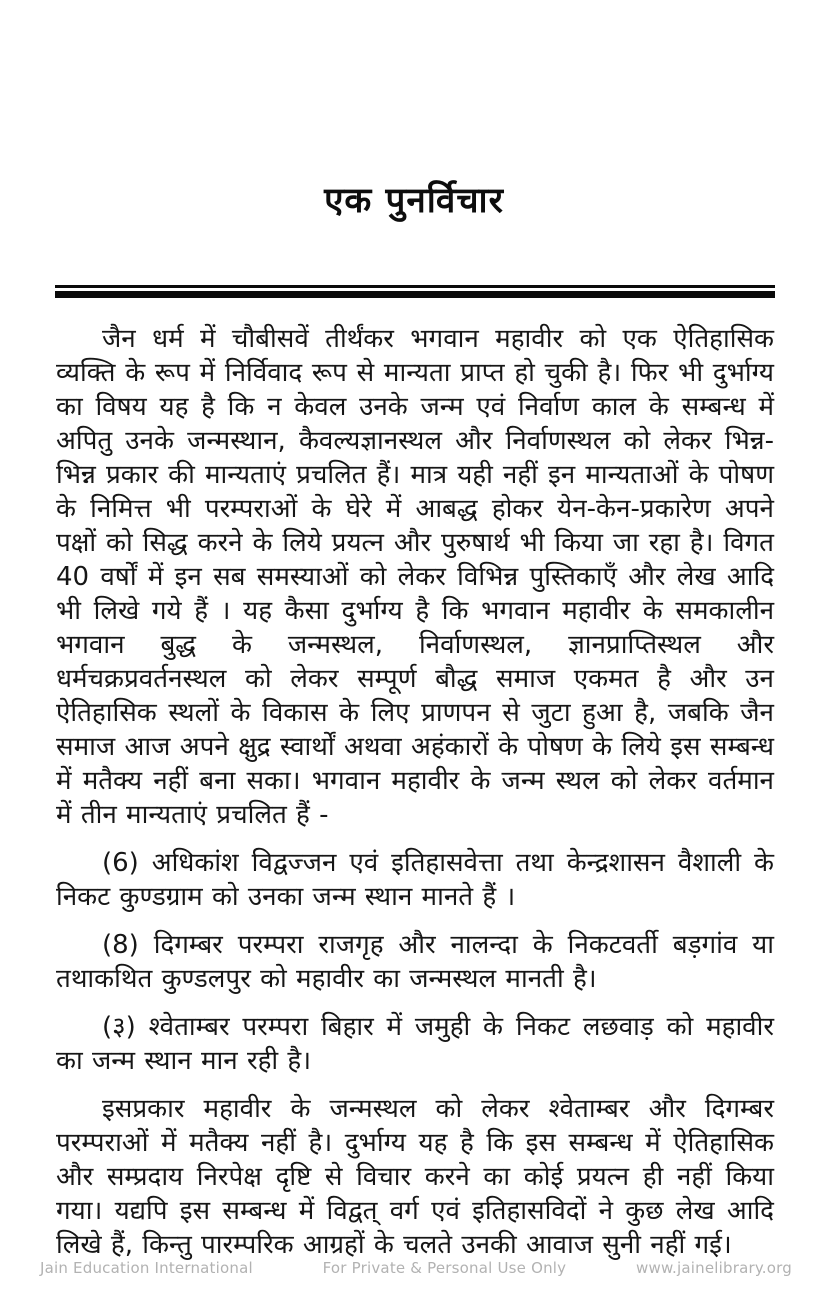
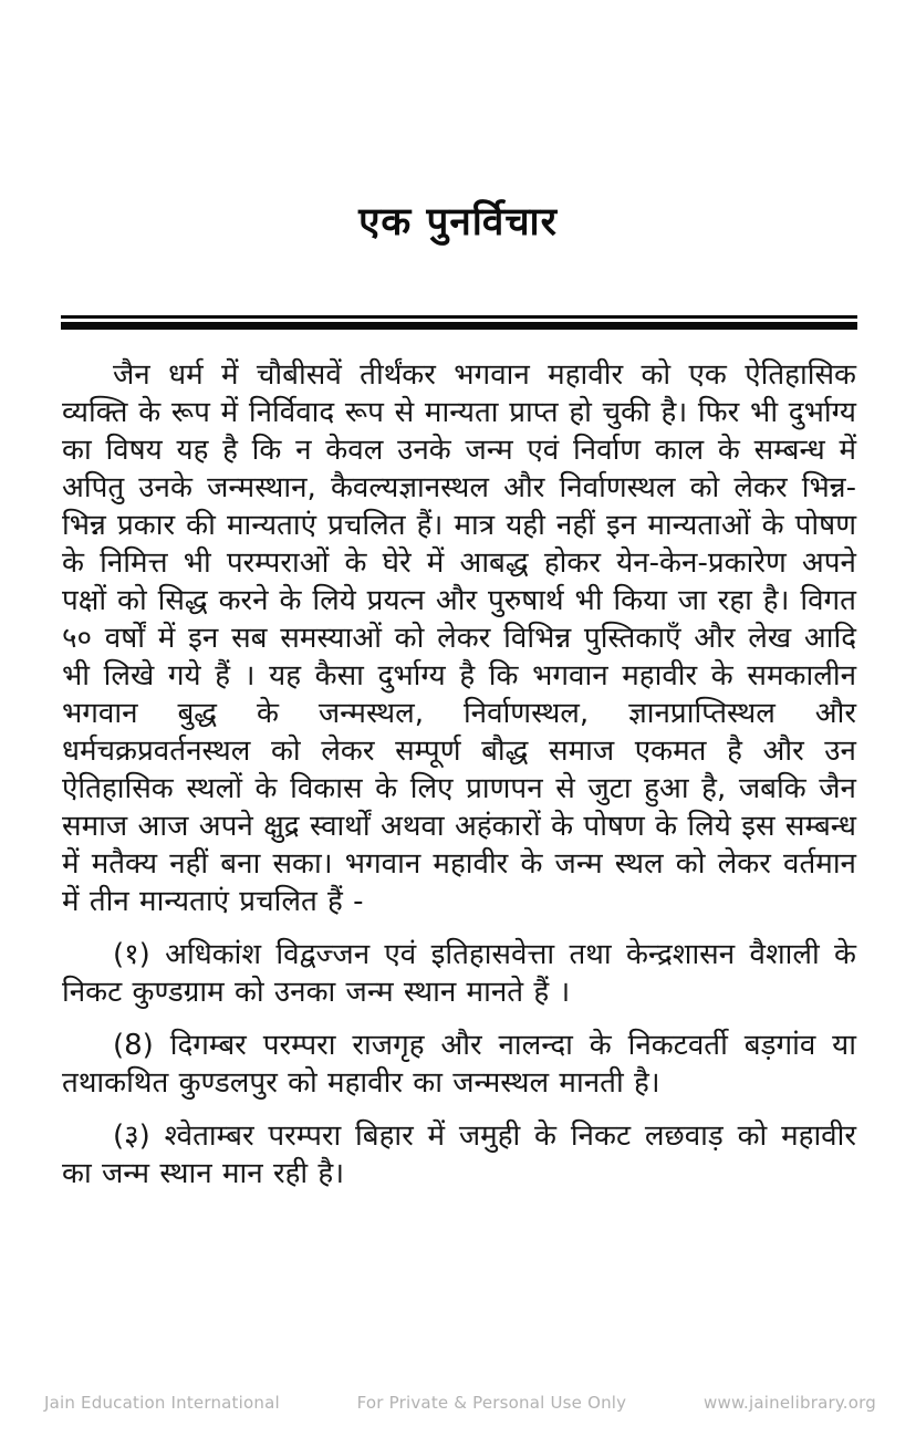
  एक पुनर्विचार
- जैन धर्म में चौबीसवें तीर्थंकर भगवान महावीर को एक ऐतिहासिक व्यक्ति के रूप में निर्विवाद रूप से मान्यता प्राप्त हो चुकी है। फिर भी दुर्भाग्य का विषय यह है कि न केवल उनके जन्म एवं निर्वाण काल के सम्बन्ध में अपितु उनके जन्मस्थान, कैवल्यज्ञानस्थल और निर्वाणस्थल को लेकर भिन्न-भिन्न प्रकार की मान्यताएं प्रचलित हैं। मात्र यही नहीं इन मान्यताओं के पोषण के निमित्त भी परम्पराओं के घेरे में आबद्ध होकर येन-केन-प्रकारेण अपने पक्षों को सिद्ध करने के लिये प्रयत्न और पुरुषार्थ भी किया जा रहा है। विगत 40 वर्षों में इन सब समस्याओं को लेकर विभिन्न पुस्तिकाएँ और लेख आदि भी लिखे गये हैं । यह कैसा दुर्भाग्य है कि भगवान महावीर के समकालीन भगवान बुद्ध के जन्मस्थल, निर्वाणस्थल, ज्ञानप्राप्तिस्थल और धर्मचक्रप्रवर्तनस्थल को लेकर सम्पूर्ण बौद्ध समाज एकमत है और उन ऐतिहासिक स्थलों के विकास के लिए प्राणपन से जुटा हुआ है, जबकि जैन समाज आज अपने क्षुद्र स्वार्थों अथवा अहंकारों के पोषण के लिये इस सम्बन्ध में मतैक्य नहीं बना सका। भगवान महावीर के जन्म स्थल को लेकर वर्तमान में तीन मान्यताएं प्रचलित हैं -
+ जैन धर्म में चौबीसवें तीर्थंकर भगवान महावीर को एक ऐतिहासिक व्यक्ति के रूप में निर्विवाद रूप से मान्यता प्राप्त हो चुकी है। फिर भी दुर्भाग्य का विषय यह है कि न केवल उनके जन्म एवं निर्वाण काल के सम्बन्ध में अपितु उनके जन्मस्थान, कैवल्यज्ञानस्थल और निर्वाणस्थल को लेकर भिन्न-भिन्न प्रकार की मान्यताएं प्रचलित हैं। मात्र यही नहीं इन मान्यताओं के पोषण के निमित्त भी परम्पराओं के घेरे में आबद्ध होकर येन-केन-प्रकारेण अपने पक्षों को सिद्ध करने के लिये प्रयत्न और पुरुषार्थ भी किया जा रहा है। विगत ५० वर्षों में इन सब समस्याओं को लेकर विभिन्न पुस्तिकाएँ और लेख आदि भी लिखे गये हैं । यह कैसा दुर्भाग्य है कि भगवान महावीर के समकालीन भगवान बुद्ध के जन्मस्थल, निर्वाणस्थल, ज्ञानप्राप्तिस्थल और धर्मचक्रप्रवर्तनस्थल को लेकर सम्पूर्ण बौद्ध समाज एकमत है और उन ऐतिहासिक स्थलों के विकास के लिए प्राणपन से जुटा हुआ है, जबकि जैन समाज आज अपने क्षुद्र स्वार्थों अथवा अहंकारों के पोषण के लिये इस सम्बन्ध में मतैक्य नहीं बना सका। भगवान महावीर के जन्म स्थल को लेकर वर्तमान में तीन मान्यताएं प्रचलित हैं -
- (6) अधिकांश विद्वज्जन एवं इतिहासवेत्ता तथा केन्द्रशासन वैशाली के निकट कुण्डग्राम को उनका जन्म स्थान मानते हैं ।
+ (१) अधिकांश विद्वज्जन एवं इतिहासवेत्ता तथा केन्द्रशासन वैशाली के निकट कुण्डग्राम को उनका जन्म स्थान मानते हैं ।
  (8) दिगम्बर परम्परा राजगृह और नालन्दा के निकटवर्ती बड़गांव या तथाकथित कुण्डलपुर को महावीर का जन्मस्थल मानती है।
  (३) श्वेताम्बर परम्परा बिहार में जमुही के निकट लछवाड़ को महावीर का जन्म स्थान मान रही है।
- इसप्रकार महावीर के जन्मस्थल को लेकर श्वेताम्बर और दिगम्बर परम्पराओं में मतैक्य नहीं है। दुर्भाग्य यह है कि इस सम्बन्ध में ऐतिहासिक और सम्प्रदाय निरपेक्ष दृष्टि से विचार करने का कोई प्रयत्न ही नहीं किया गया। यद्यपि इस सम्बन्ध में विद्वत् वर्ग एवं इतिहासविदों ने कुछ लेख आदि लिखे हैं, किन्तु पारम्परिक आग्रहों के चलते उनकी आवाज सुनी नहीं गई।
  Jain Education International
  For Private & Personal Use Only
  www.jainelibrary.org
